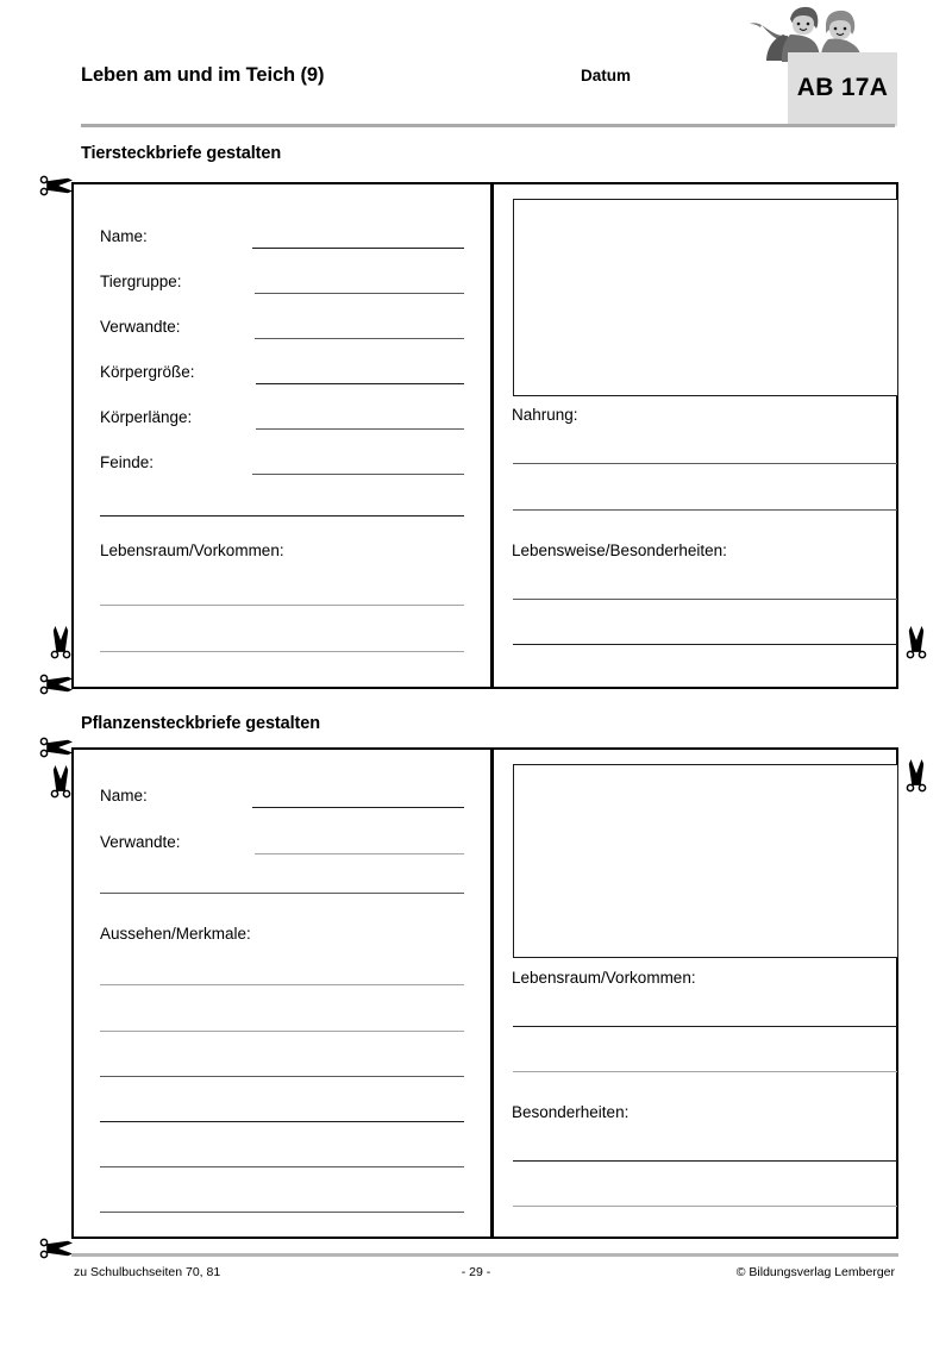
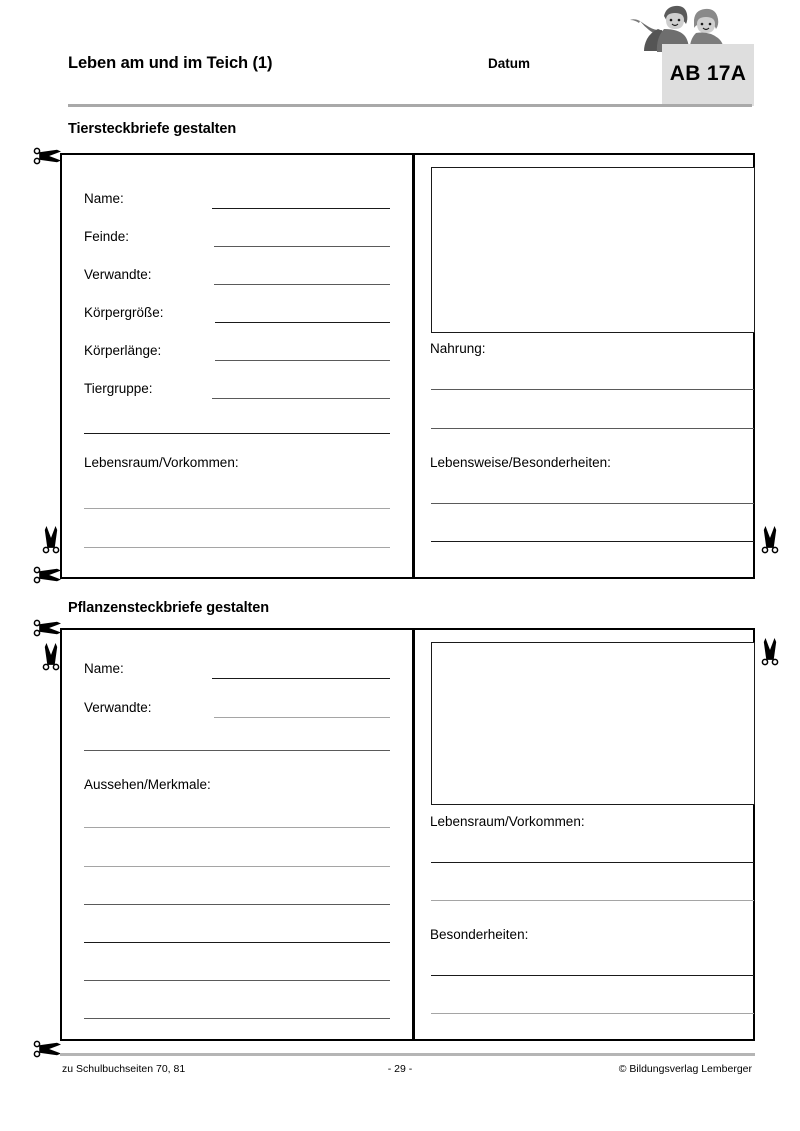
- Leben am und im Teich (9)
+ Leben am und im Teich (1)
  Datum
  AB 17A
  Tiersteckbriefe gestalten
  Name:
- Tiergruppe:
+ Feinde:
  Verwandte:
  Körpergröße:
  Körperlänge:
- Feinde:
+ Tiergruppe:
  Lebensraum/Vorkommen:
  Nahrung:
  Lebensweise/Besonderheiten:
  Pflanzensteckbriefe gestalten
  Name:
  Verwandte:
  Aussehen/Merkmale:
  Lebensraum/Vorkommen:
  Besonderheiten:
  zu Schulbuchseiten 70, 81
  - 29 -
  © Bildungsverlag Lemberger
